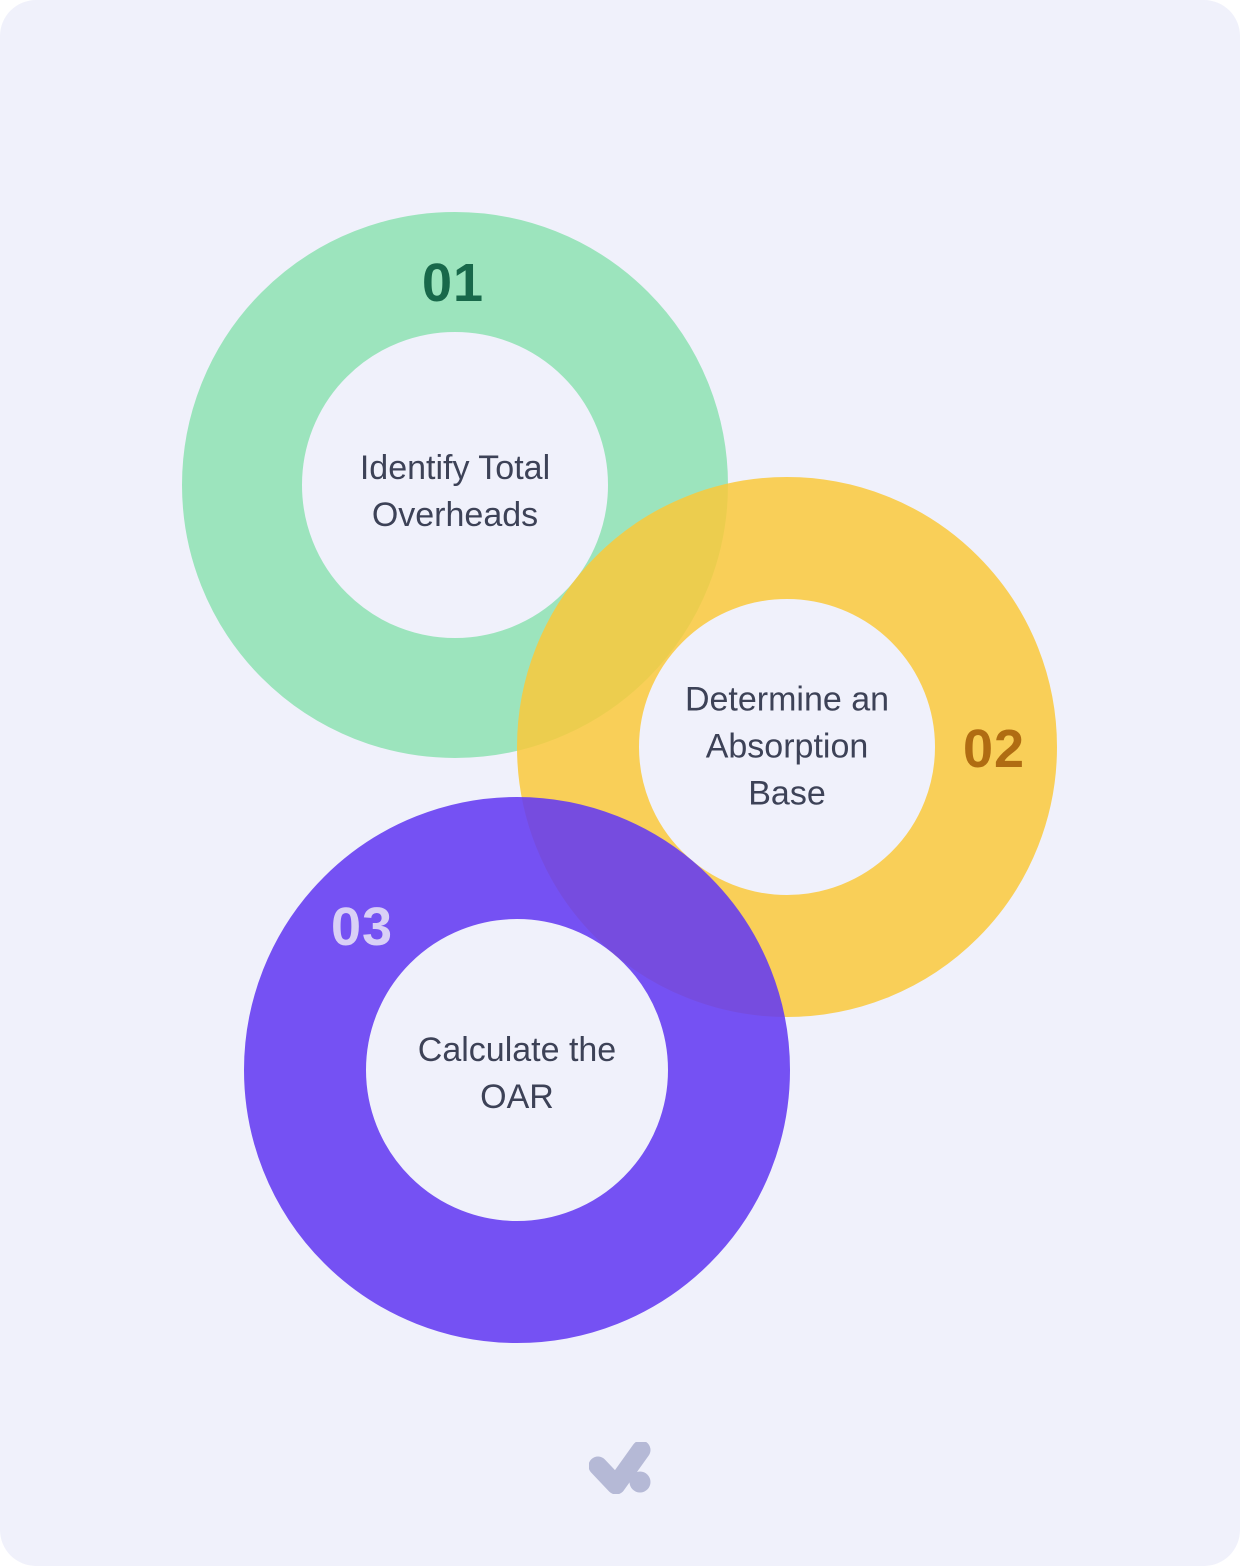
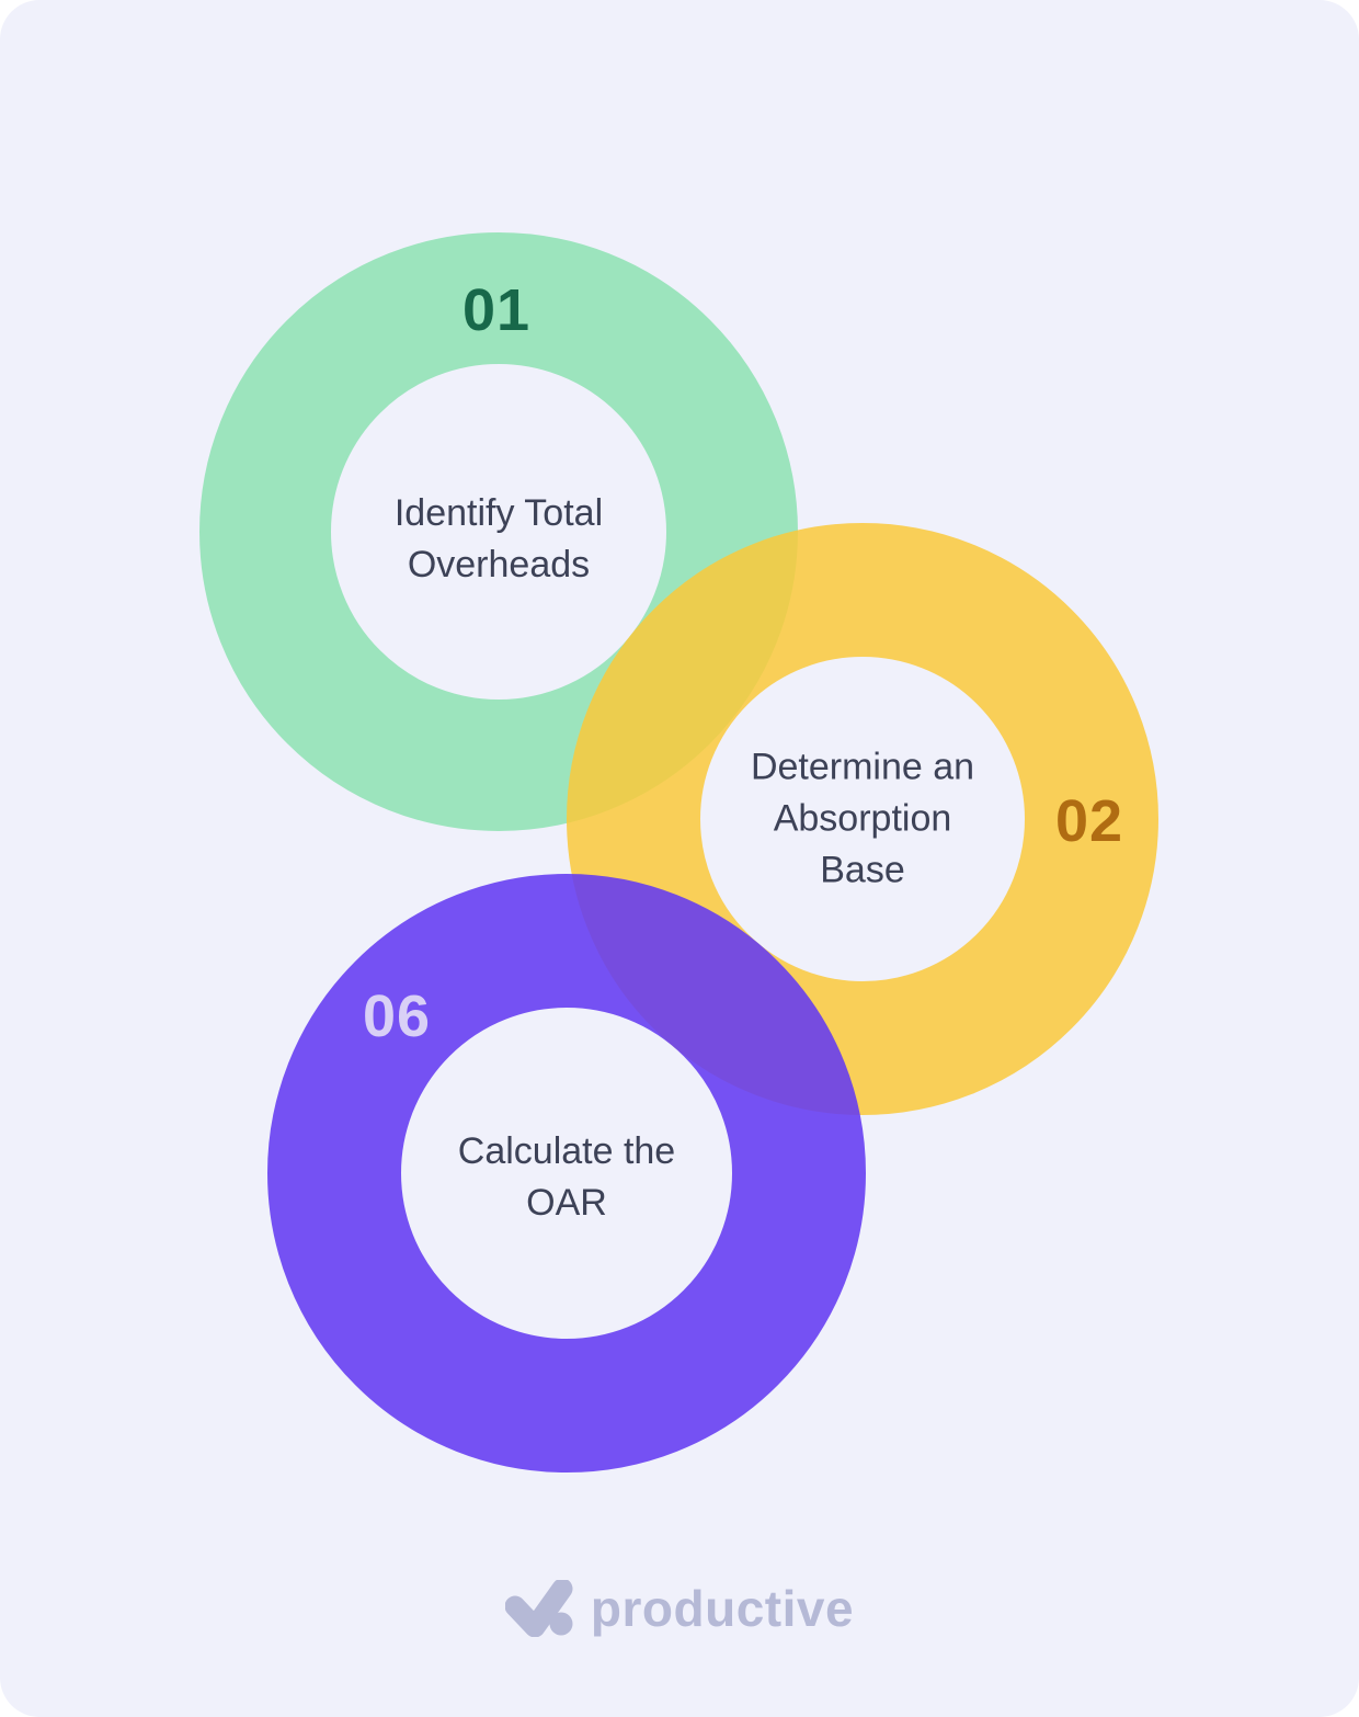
  01
  Identify Total Overheads
  02
  Determine an Absorption Base
- 03
+ 06
  Calculate the OAR
+ productive
